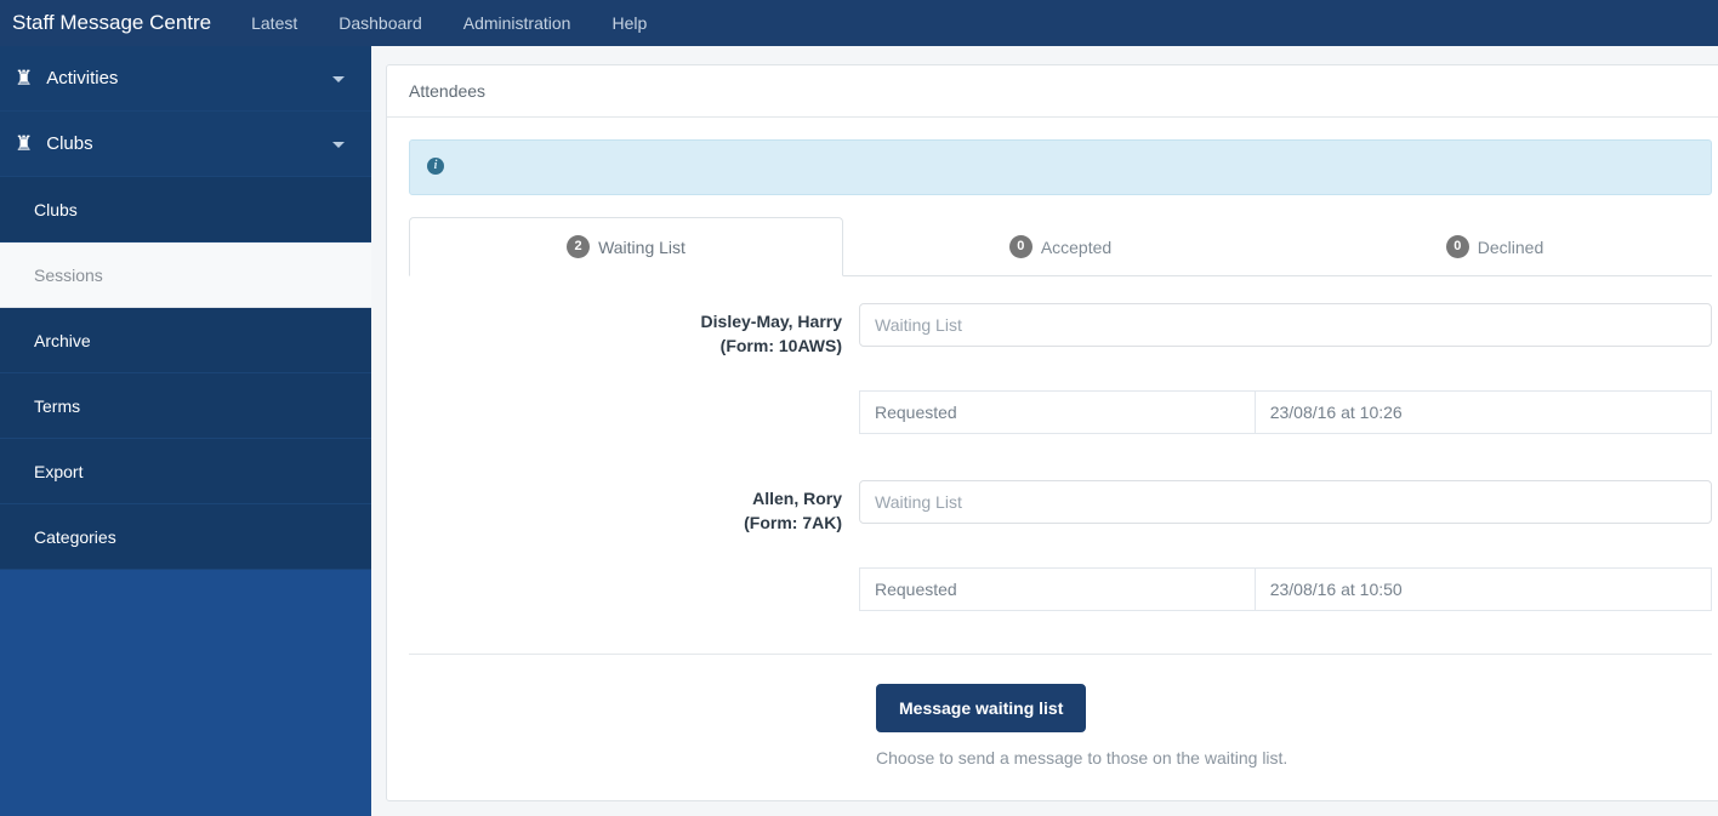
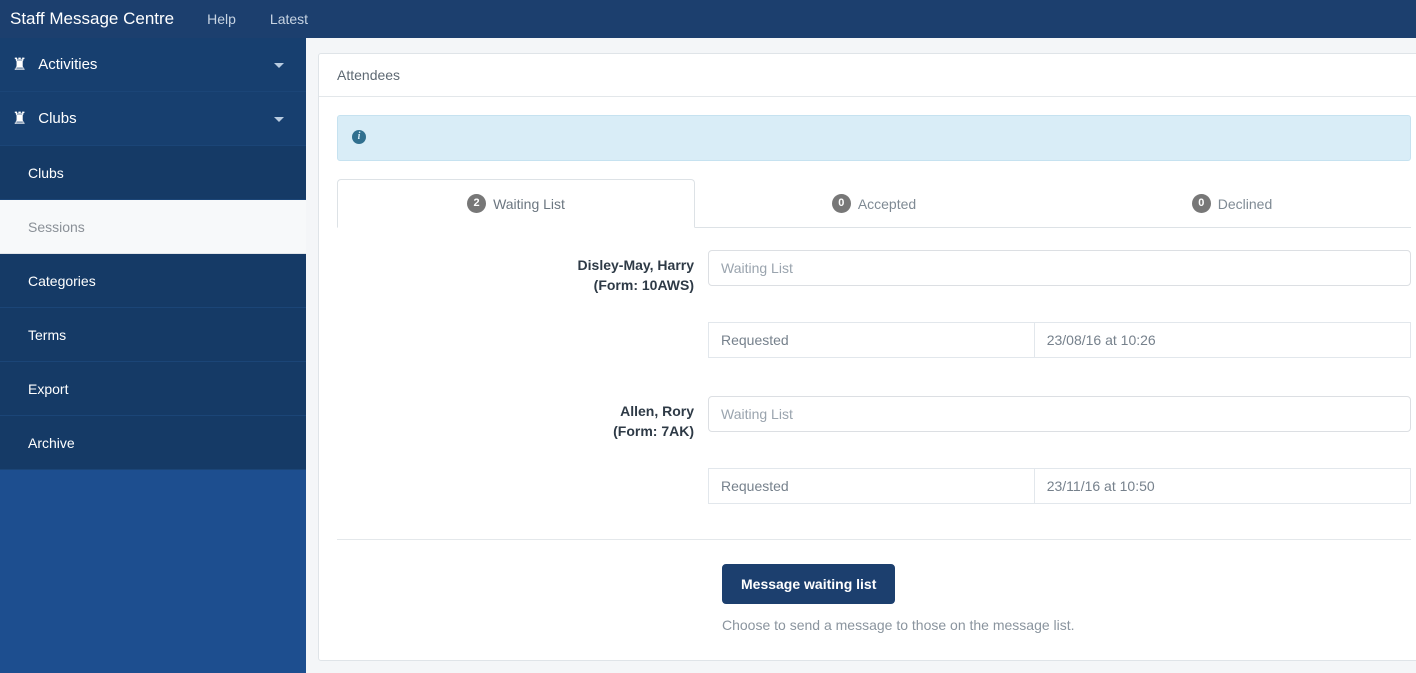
  Staff Message Centre
- Latest
+ Help
- Dashboard
- Administration
- Help
+ Latest
  ♜
  Activities
  ♜
  Clubs
  Clubs
  Sessions
- Archive
+ Categories
  Terms
  Export
- Categories
+ Archive
  Attendees
  i
  2
  Waiting List
  0
  Accepted
  0
  Declined
  Disley-May, Harry
  (Form: 10AWS)
  Waiting List
  Requested
  23/08/16 at 10:26
  Allen, Rory
  (Form: 7AK)
  Waiting List
  Requested
- 23/08/16 at 10:50
+ 23/11/16 at 10:50
  Message waiting list
- Choose to send a message to those on the waiting list.
+ Choose to send a message to those on the message list.
